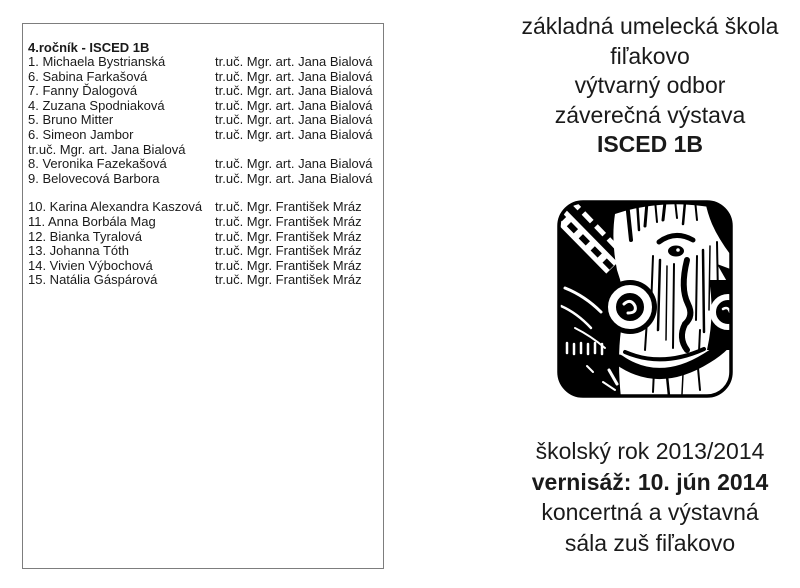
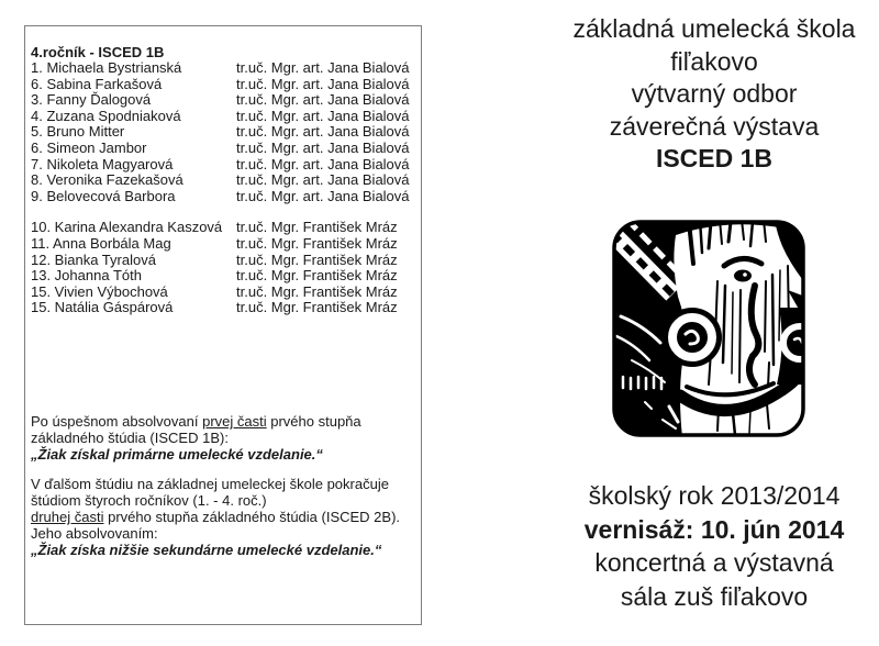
  4.ročník - ISCED 1B
  1. Michaela Bystrianská
  tr.uč. Mgr. art. Jana Bialová
  6. Sabina Farkašová
  tr.uč. Mgr. art. Jana Bialová
- 7. Fanny Ďalogová
+ 3. Fanny Ďalogová
  tr.uč. Mgr. art. Jana Bialová
  4. Zuzana Spodniaková
  tr.uč. Mgr. art. Jana Bialová
  5. Bruno Mitter
  tr.uč. Mgr. art. Jana Bialová
  6. Simeon Jambor
  tr.uč. Mgr. art. Jana Bialová
+ 7. Nikoleta Magyarová
  tr.uč. Mgr. art. Jana Bialová
  8. Veronika Fazekašová
  tr.uč. Mgr. art. Jana Bialová
  9. Belovecová Barbora
  tr.uč. Mgr. art. Jana Bialová
  10. Karina Alexandra Kaszová
  tr.uč. Mgr. František Mráz
  11. Anna Borbála Mag
  tr.uč. Mgr. František Mráz
  12. Bianka Tyralová
  tr.uč. Mgr. František Mráz
  13. Johanna Tóth
  tr.uč. Mgr. František Mráz
- 14. Vivien Výbochová
+ 15. Vivien Výbochová
  tr.uč. Mgr. František Mráz
  15. Natália Gáspárová
  tr.uč. Mgr. František Mráz
+ Po úspešnom absolvovaní prvej časti prvého stupňa
+ základného štúdia (ISCED 1B):
+ „Žiak získal primárne umelecké vzdelanie.“
+ V ďalšom štúdiu na základnej umeleckej škole pokračuje
+ štúdiom štyroch ročníkov (1. - 4. roč.)
+ druhej časti prvého stupňa základného štúdia (ISCED 2B).
+ Jeho absolvovaním:
+ „Žiak získa nižšie sekundárne umelecké vzdelanie.“
  základná umelecká škola
  fiľakovo
  výtvarný odbor
  záverečná výstava
  ISCED 1B
  školský rok 2013/2014
  vernisáž: 10. jún 2014
  koncertná a výstavná
  sála zuš fiľakovo
